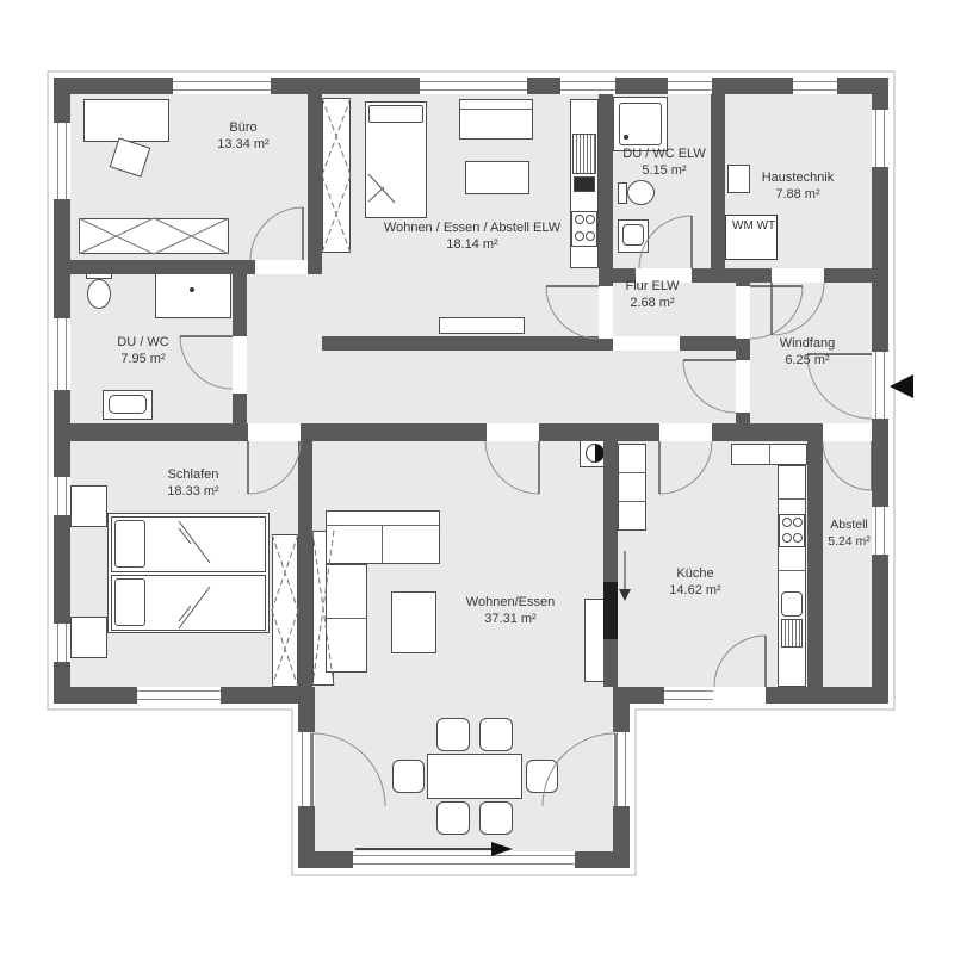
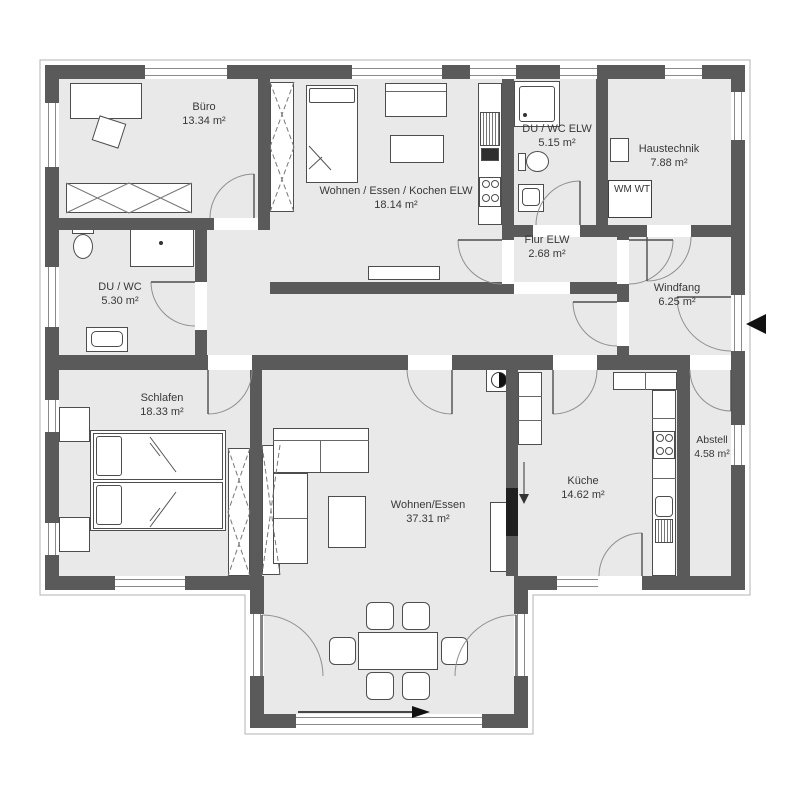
  WM WT
  Büro
  13.34 m²
- Wohnen / Essen / Abstell ELW
+ Wohnen / Essen / Kochen ELW
  18.14 m²
  DU / WC ELW
  5.15 m²
  Haustechnik
  7.88 m²
  Flur ELW
  2.68 m²
  Windfang
  6.25 m²
  DU / WC
- 7.95 m²
+ 5.30 m²
  Schlafen
  18.33 m²
  Wohnen/Essen
  37.31 m²
  Küche
  14.62 m²
  Abstell
- 5.24 m²
+ 4.58 m²
